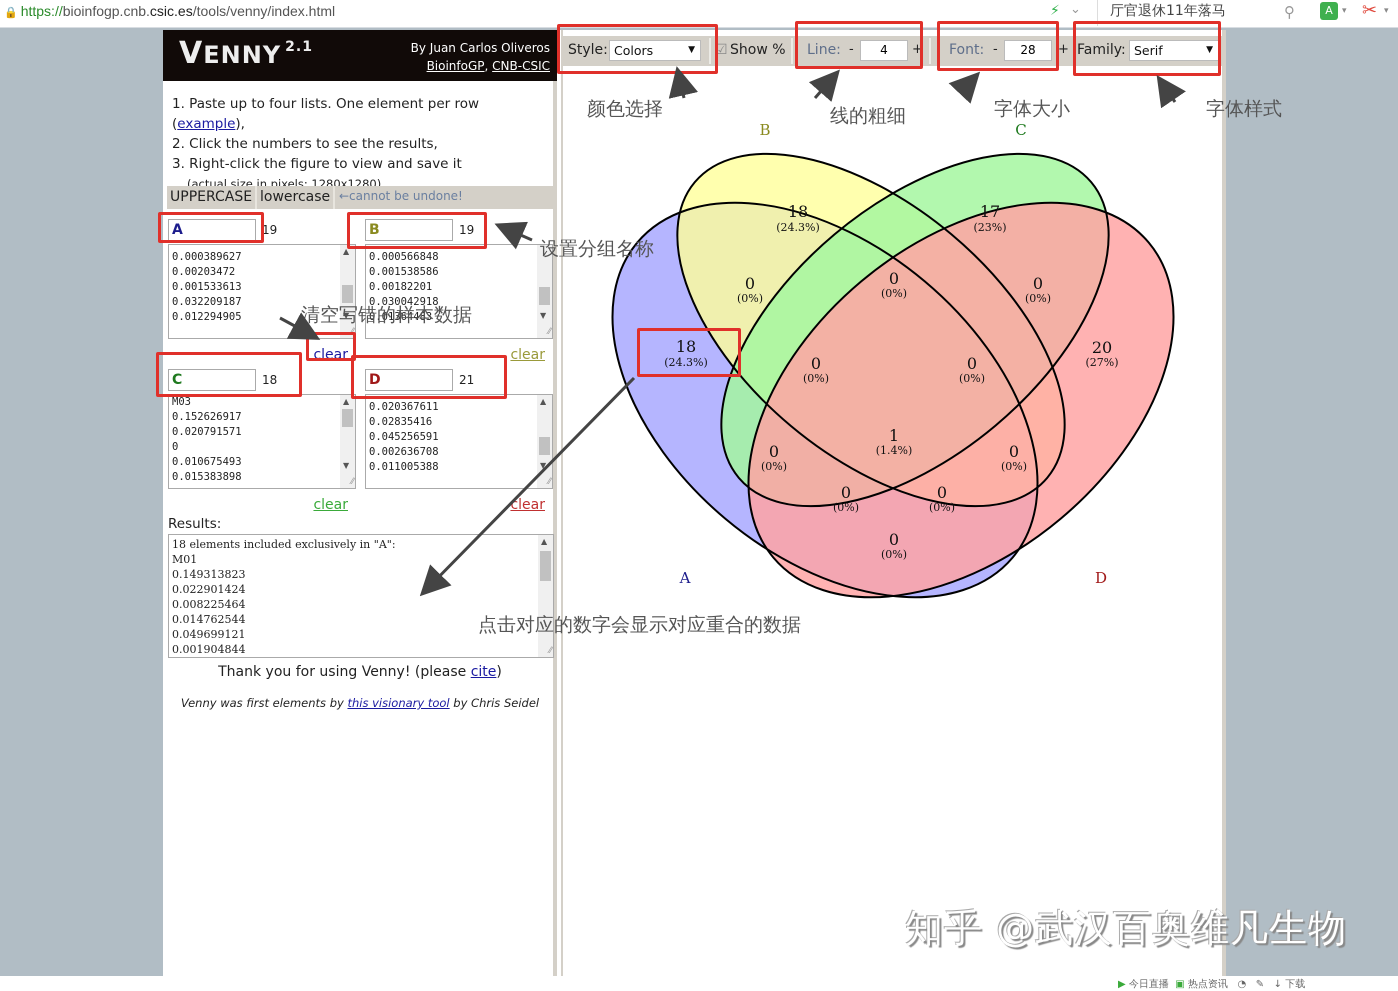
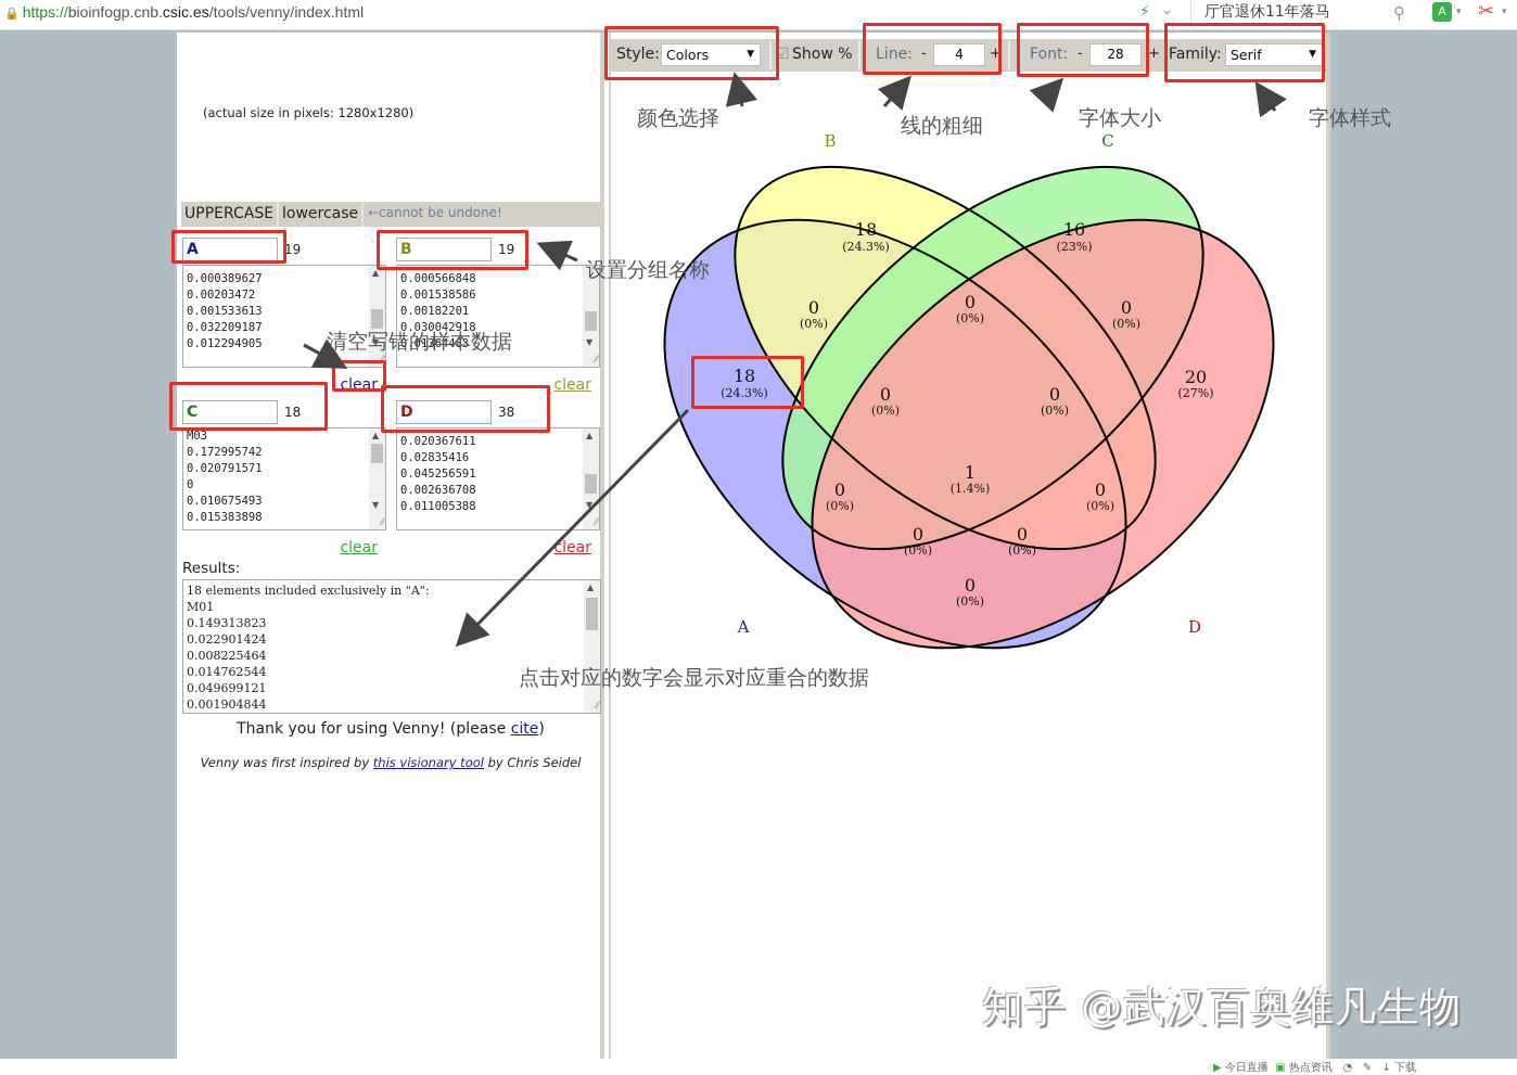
  🔒 https://bioinfogp.cnb.csic.es/tools/venny/index.html
  ⚡
  ⌄
  厅官退休11年落马
  ⚲
  A
  ▾
  ✂
  ▾
- VENNY 2.1
- By Juan Carlos Oliveros
- BioinfoGP, CNB-CSIC
- 1. Paste up to four lists. One element per row (example),
- 2. Click the numbers to see the results,
- 3. Right-click the figure to view and save it
  (actual size in pixels: 1280x1280)
  UPPERCASE
  lowercase
  ←cannot be undone!
  A
  19
  0.000389627
  0.00203472
  0.001533613
  0.032209187
  0.012294905
  ▲
  ▼
  ⁄⁄
  clear
  B
  19
  0.000566848
  0.001538586
  0.00182201
  0.030042918
  0.01364483
  ▼
  ⁄⁄
  clear
  C
  18
  M03
- 0.152626917
+ 0.172995742
  0.020791571
  0
  0.010675493
  0.015383898
  ▲
  ▼
  ⁄⁄
  clear
  D
- 21
+ 38
  0.020367611
  0.02835416
  0.045256591
  0.002636708
  0.011005388
  ▲
  ▼
  ⁄⁄
  clear
  Results:
  18 elements included exclusively in "A":
  M01
  0.149313823
  0.022901424
  0.008225464
  0.014762544
  0.049699121
  0.001904844
  ▲
  ⁄⁄
  Thank you for using Venny! (please cite)
- Venny was first elements by this visionary tool by Chris Seidel
+ Venny was first inspired by this visionary tool by Chris Seidel
  Style:
  Colors
  ▼
  ☑
  Show %
  Line:
  -
  4
  +
  Font:
  -
  28
  +
  Family:
  Serif
  ▼
  B
  C
  A
  D
  18
  (24.3%)
  18
  (24.3%)
- 17
+ 16
  (23%)
  20
  (27%)
  0
  (0%)
  0
  (0%)
  0
  (0%)
  0
  (0%)
  0
  (0%)
  0
  (0%)
  1
  (1.4%)
  0
  (0%)
  0
  (0%)
  0
  (0%)
  0
  (0%)
  颜色选择
  线的粗细
  字体大小
  字体样式
  设置分组名称
  清空写错的样本数据
  点击对应的数字会显示对应重合的数据
  知乎 @武汉百奥维凡生物
  ▶ 今日直播 ▣ 热点资讯 ◔ ✎ ↓ 下载
